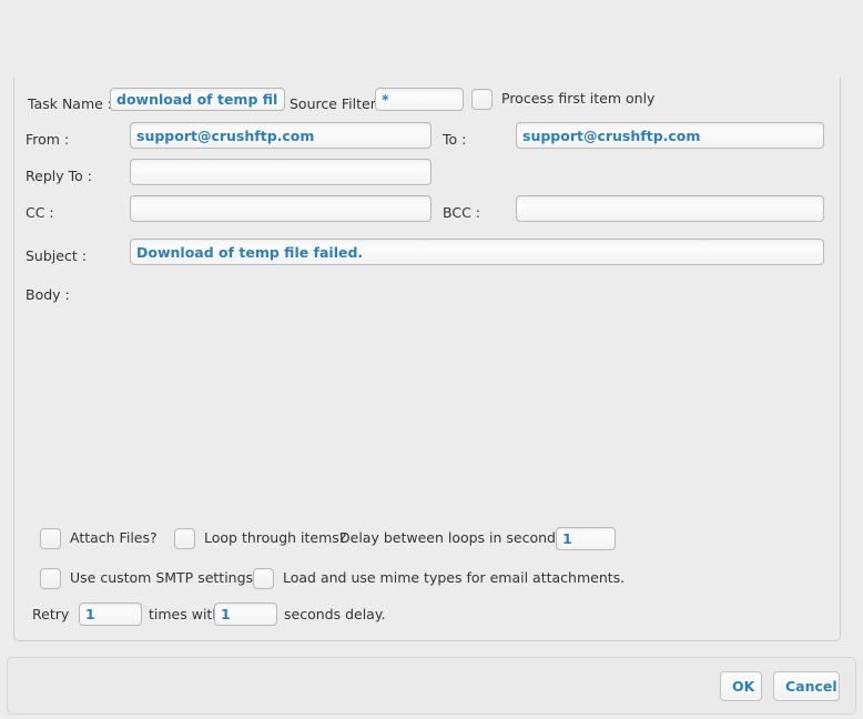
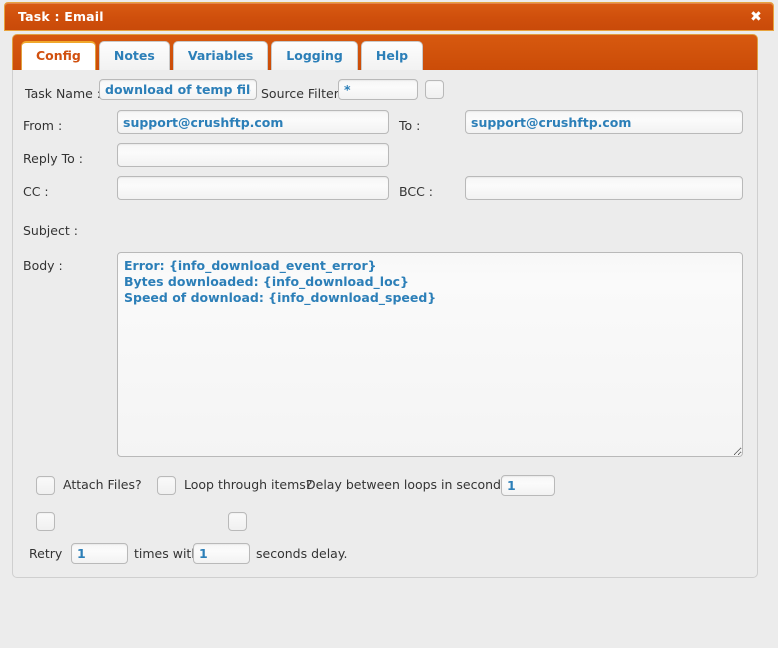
+ Task : Email
+ ✖
+ Config Notes Variables Logging Help
  Task Name
  download of temp fil
  Source Filter
  *
- Process first item only
  From :
  support@crushftp.com
  To :
  support@crushftp.com
  Reply To :
  CC :
  BCC :
  Subject :
- Download of temp file failed.
  Body :
+ Error: {info_download_event_error}
+ Bytes downloaded: {info_download_loc}
+ Speed of download: {info_download_speed}
  Attach Files?
  Loop through items?
  Delay between loops in second
  1
- Use custom SMTP settings
- Load and use mime types for email attachments.
  Retry
  1
  times wit
  1
  seconds delay.
- OK
- Cancel
